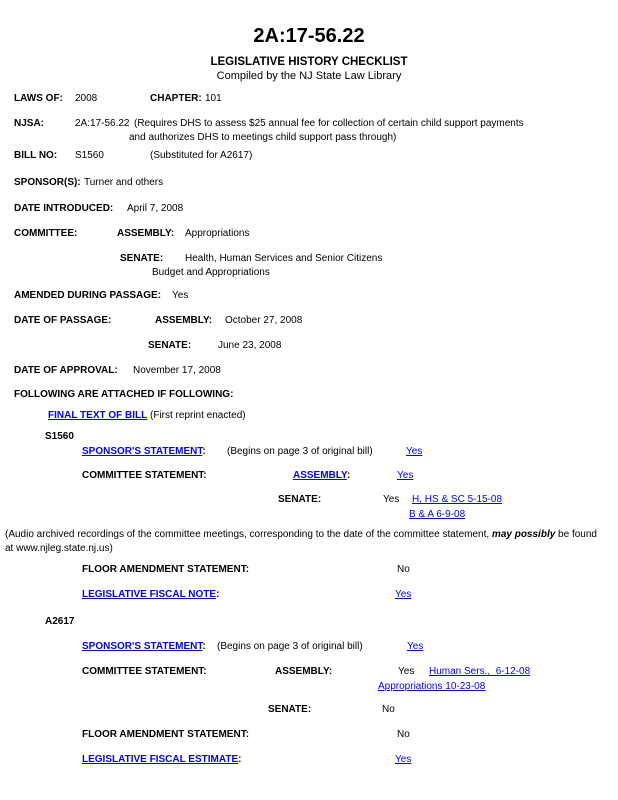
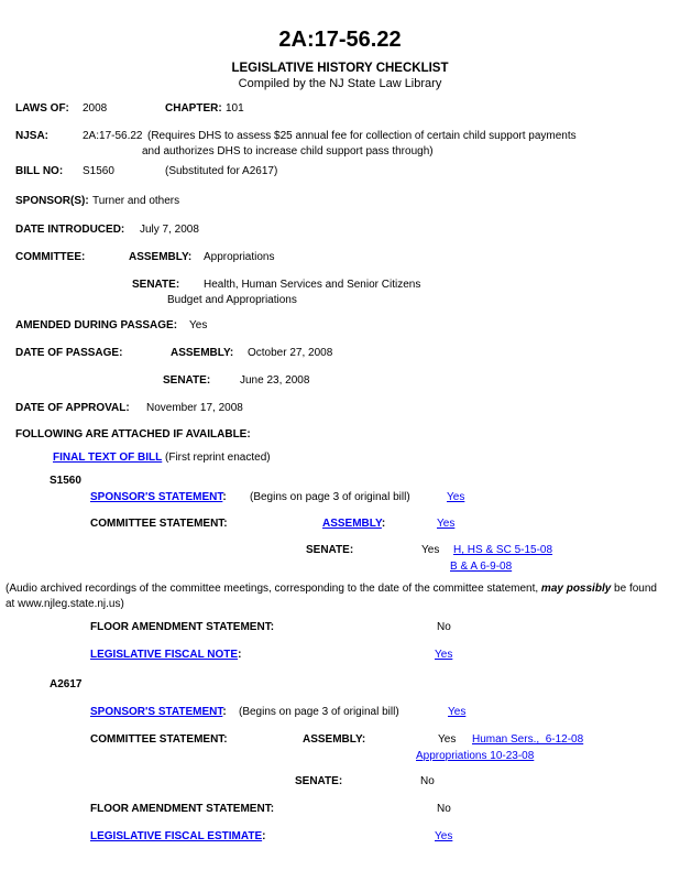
  2A:17-56.22
  LEGISLATIVE HISTORY CHECKLIST
  Compiled by the NJ State Law Library
  LAWS OF:
  2008
  CHAPTER:
  101
  NJSA:
  2A:17-56.22
  (Requires DHS to assess $25 annual fee for collection of certain child support payments
- and authorizes DHS to meetings child support pass through)
+ and authorizes DHS to increase child support pass through)
  BILL NO:
  S1560
  (Substituted for A2617)
  SPONSOR(S):
  Turner and others
  DATE INTRODUCED:
- April 7, 2008
+ July 7, 2008
  COMMITTEE:
  ASSEMBLY:
  Appropriations
  SENATE:
  Health, Human Services and Senior Citizens
  Budget and Appropriations
  AMENDED DURING PASSAGE:
  Yes
  DATE OF PASSAGE:
  ASSEMBLY:
  October 27, 2008
  SENATE:
  June 23, 2008
  DATE OF APPROVAL:
  November 17, 2008
- FOLLOWING ARE ATTACHED IF FOLLOWING:
+ FOLLOWING ARE ATTACHED IF AVAILABLE:
  FINAL TEXT OF BILL
  (First reprint enacted)
  S1560
  SPONSOR'S STATEMENT:
  (Begins on page 3 of original bill)
  Yes
  COMMITTEE STATEMENT:
  ASSEMBLY:
  Yes
  SENATE:
  Yes
  H, HS & SC 5-15-08
  B & A 6-9-08
  (Audio archived recordings of the committee meetings, corresponding to the date of the committee statement, may possibly be found
  at www.njleg.state.nj.us)
  FLOOR AMENDMENT STATEMENT:
  No
  LEGISLATIVE FISCAL NOTE:
  Yes
  A2617
  SPONSOR'S STATEMENT:
  (Begins on page 3 of original bill)
  Yes
  COMMITTEE STATEMENT:
  ASSEMBLY:
  Yes
  Human Sers., 6-12-08
  Appropriations 10-23-08
  SENATE:
  No
  FLOOR AMENDMENT STATEMENT:
  No
  LEGISLATIVE FISCAL ESTIMATE:
  Yes
